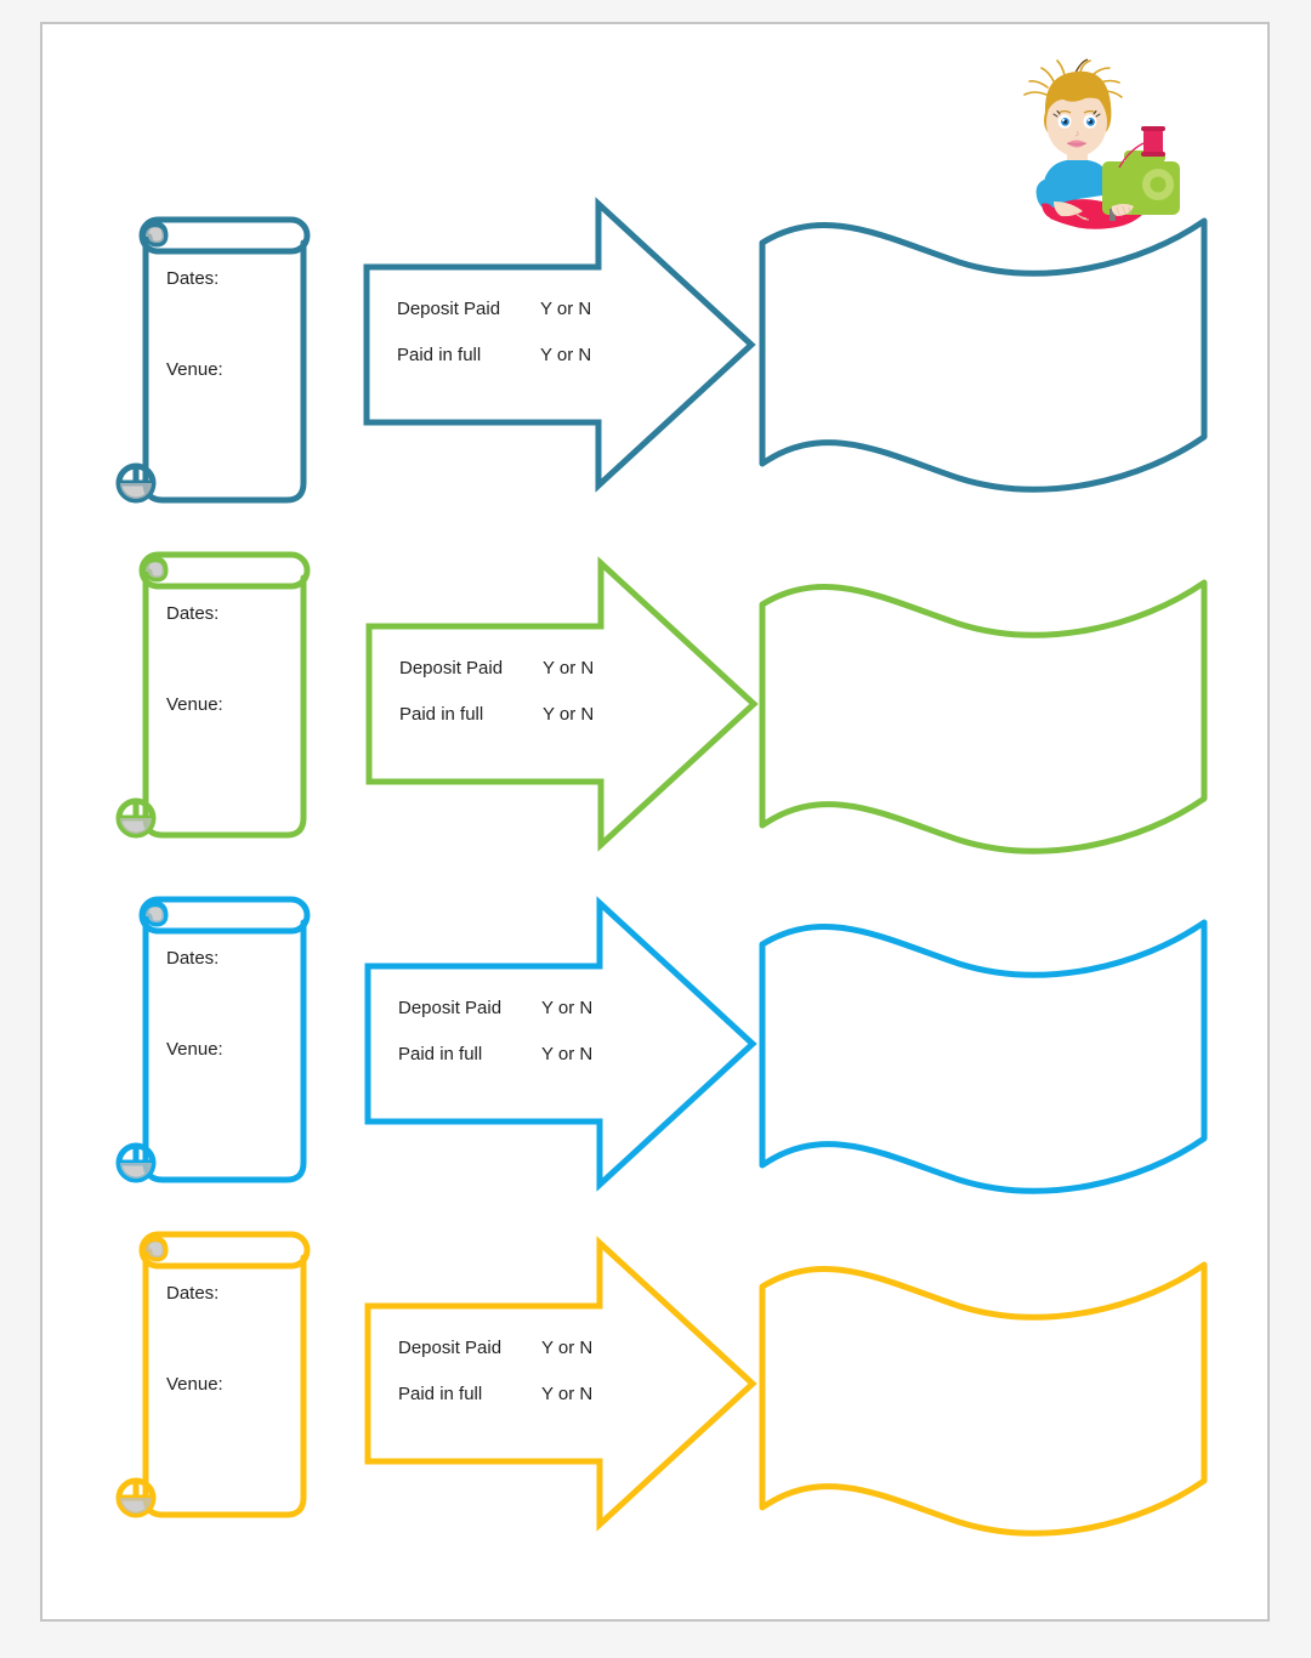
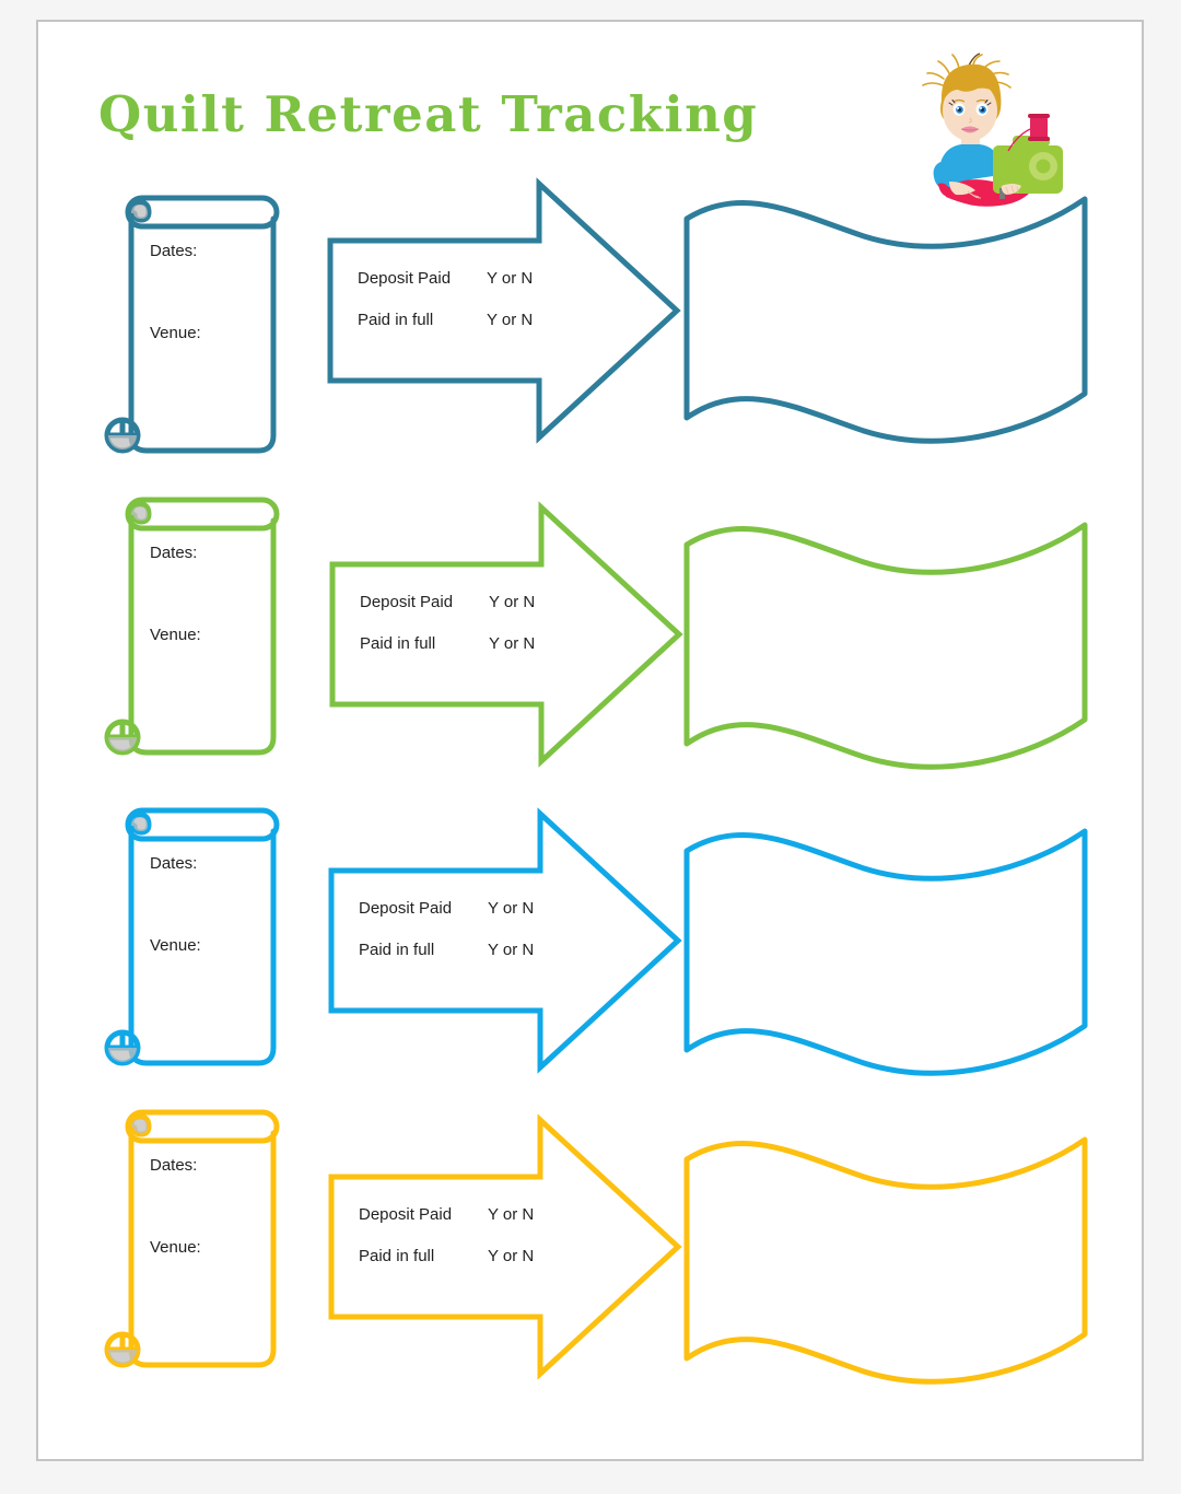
+ Quilt Retreat Tracking
  Dates:
  Venue:
  Deposit Paid
  Y or N
  Paid in full
  Y or N
  Dates:
  Venue:
  Deposit Paid
  Y or N
  Paid in full
  Y or N
  Dates:
  Venue:
  Deposit Paid
  Y or N
  Paid in full
  Y or N
  Dates:
  Venue:
  Deposit Paid
  Y or N
  Paid in full
  Y or N
